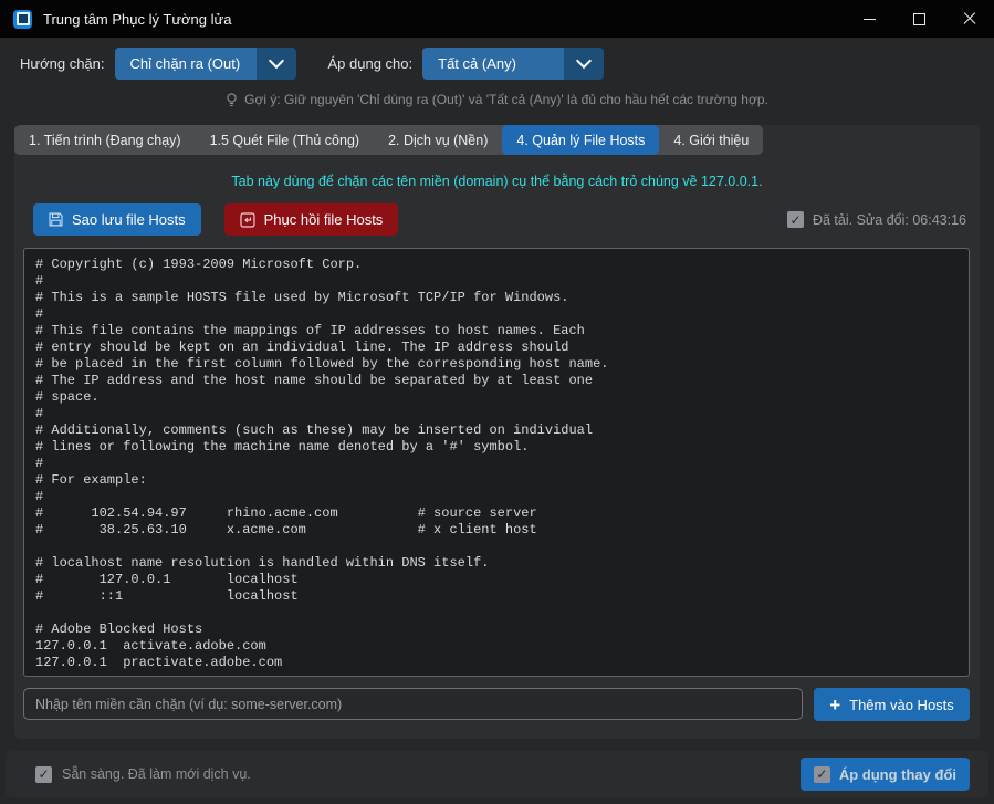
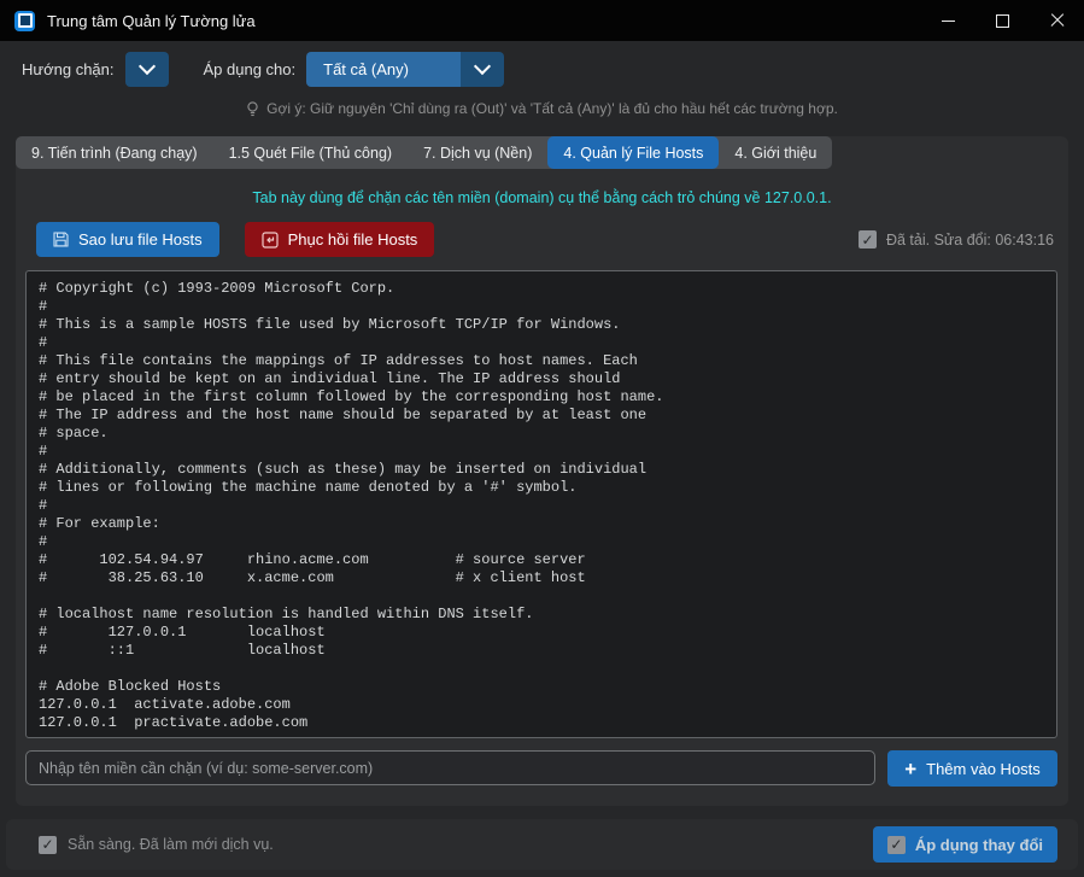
- Trung tâm Phục lý Tường lửa
+ Trung tâm Quản lý Tường lửa
  Hướng chặn:
- Chỉ chặn ra (Out)
  Áp dụng cho:
  Tất cả (Any)
  Gợi ý: Giữ nguyên 'Chỉ dùng ra (Out)' và 'Tất cả (Any)' là đủ cho hầu hết các trường hợp.
- 1. Tiến trình (Đang chạy)
+ 9. Tiến trình (Đang chạy)
  1.5 Quét File (Thủ công)
- 2. Dịch vụ (Nền)
+ 7. Dịch vụ (Nền)
  4. Quản lý File Hosts
  4. Giới thiệu
  Tab này dùng để chặn các tên miền (domain) cụ thể bằng cách trỏ chúng về 127.0.0.1.
  Sao lưu file Hosts
  Phục hồi file Hosts
  ✓
  Đã tải. Sửa đổi: 06:43:16
  # Copyright (c) 1993-2009 Microsoft Corp.
  #
  # This is a sample HOSTS file used by Microsoft TCP/IP for Windows.
  #
  # This file contains the mappings of IP addresses to host names. Each
  # entry should be kept on an individual line. The IP address should
  # be placed in the first column followed by the corresponding host name.
  # The IP address and the host name should be separated by at least one
  # space.
  #
  # Additionally, comments (such as these) may be inserted on individual
  # lines or following the machine name denoted by a '#' symbol.
  #
  # For example:
  #
  # 102.54.94.97 rhino.acme.com # source server
  # 38.25.63.10 x.acme.com # x client host
  # localhost name resolution is handled within DNS itself.
  # 127.0.0.1 localhost
  # ::1 localhost
  # Adobe Blocked Hosts
  127.0.0.1 activate.adobe.com
  127.0.0.1 practivate.adobe.com
  Nhập tên miền cần chặn (ví dụ: some-server.com)
  +
  Thêm vào Hosts
  ✓
  Sẵn sàng. Đã làm mới dịch vụ.
  ✓
  Áp dụng thay đổi
